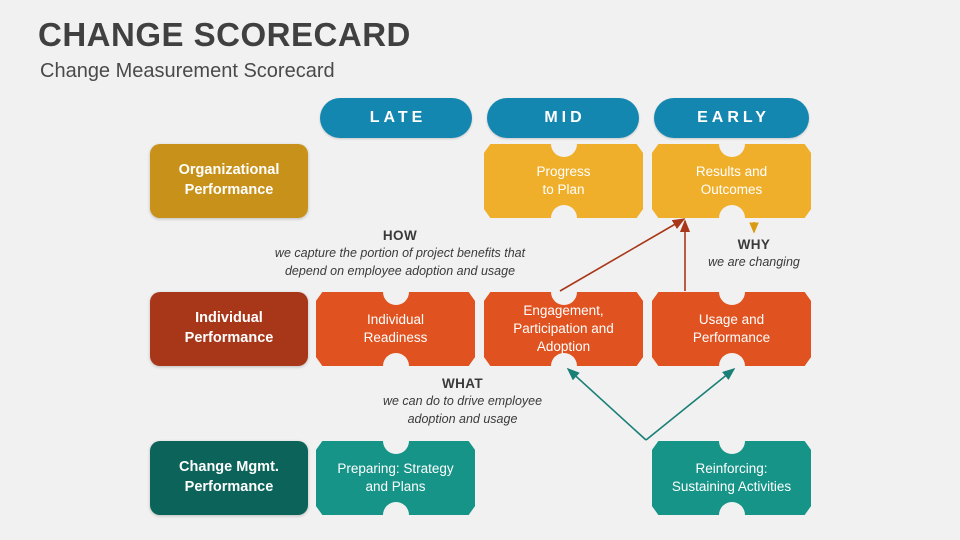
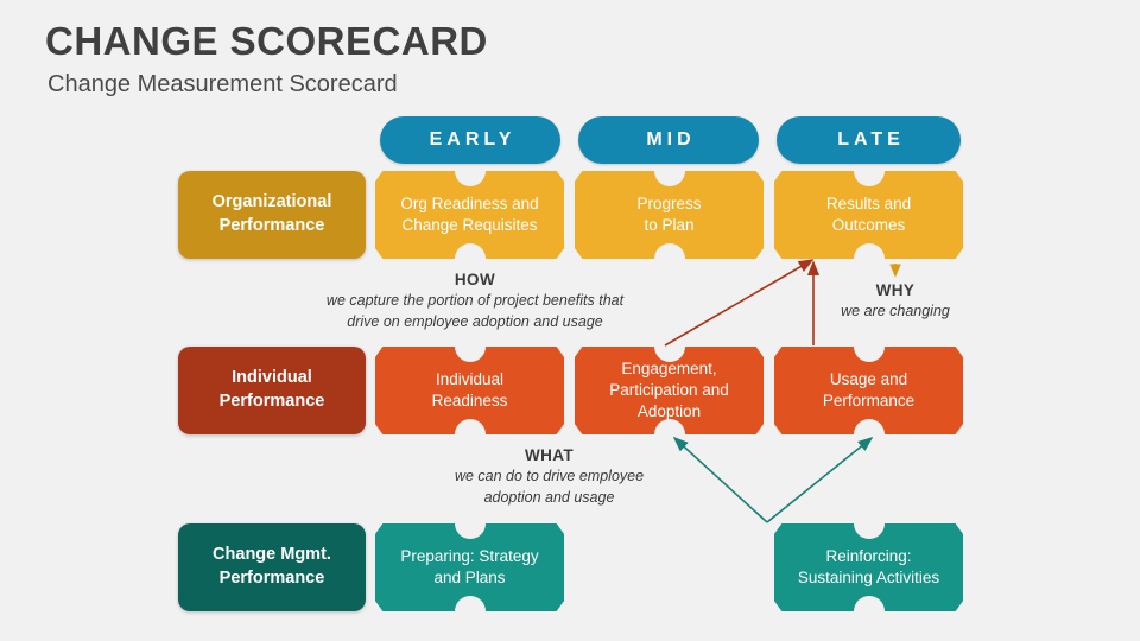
  CHANGE SCORECARD
  Change Measurement Scorecard
- LATE
+ EARLY
  MID
- EARLY
+ LATE
  Organizational
  Performance
+ Org Readiness and
+ Change Requisites
  Progress
  to Plan
  Results and
  Outcomes
  Individual
  Performance
  Individual
  Readiness
  Engagement,
  Participation and
  Adoption
  Usage and
  Performance
  Change Mgmt.
  Performance
  Preparing: Strategy
  and Plans
  Reinforcing:
  Sustaining Activities
  HOW
  we capture the portion of project benefits that
- depend on employee adoption and usage
+ drive on employee adoption and usage
  WHY
  we are changing
  WHAT
  we can do to drive employee
  adoption and usage
